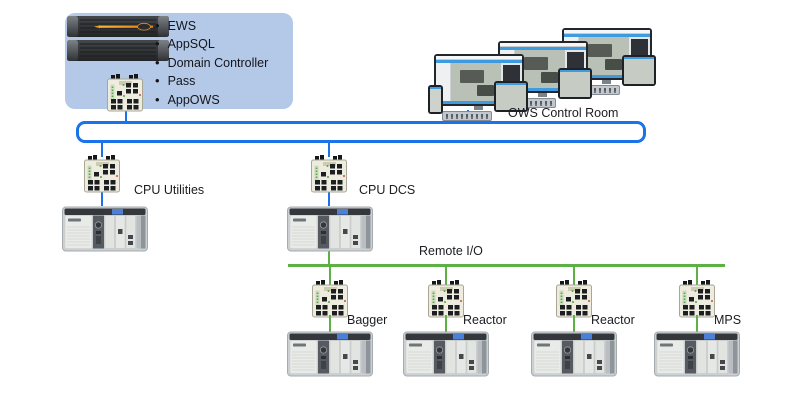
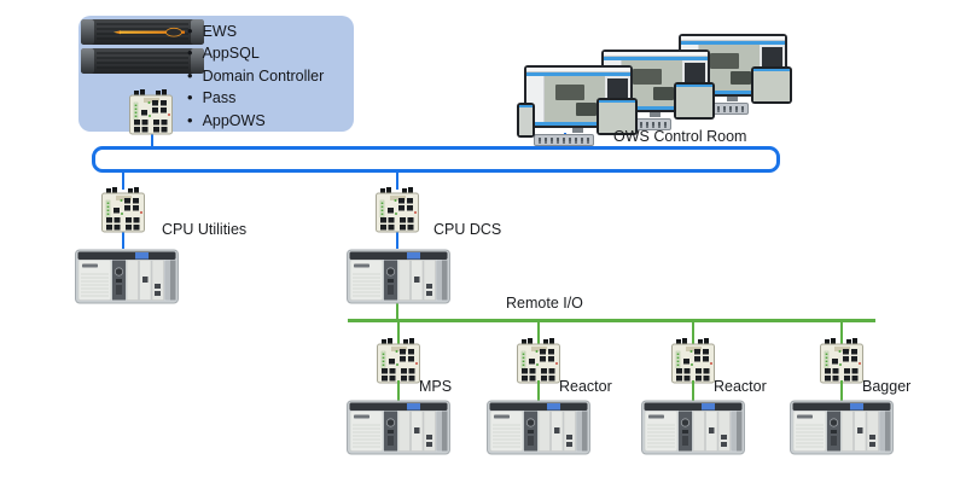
  EWS
  AppSQL
  Domain Controller
  Pass
  AppOWS
  OWS Control Room
  CPU Utilities
  CPU DCS
  Remote I/O
- Bagger
+ MPS
  Reactor
  Reactor
- MPS
+ Bagger
